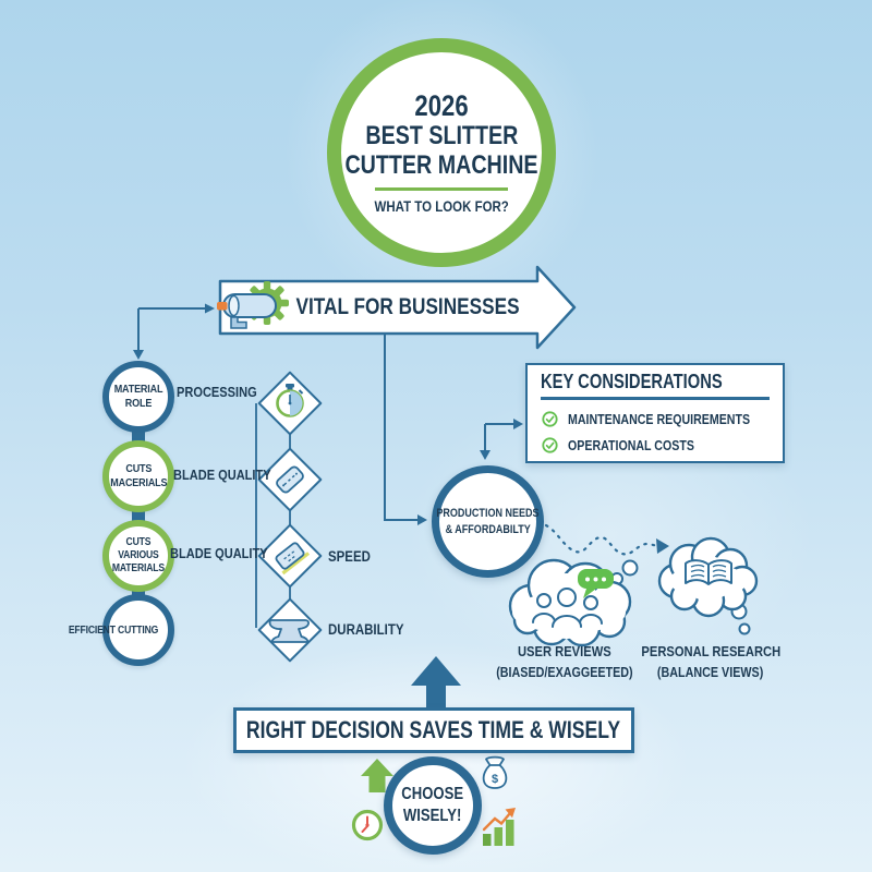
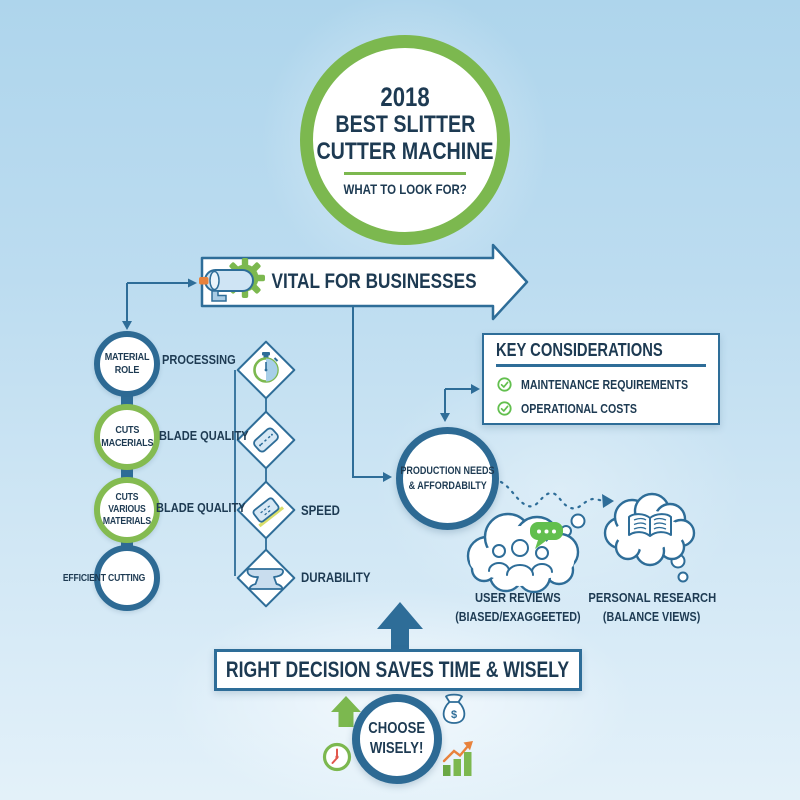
- 2026
+ 2018
  BEST SLITTER
  CUTTER MACHINE
  WHAT TO LOOK FOR?
  $
  VITAL FOR BUSINESSES
  MATERIAL ROLE
  CUTS MACERIALS
  CUTS VARIOUS MATERIALS
  EFFICIENT CUTTING
  PROCESSING
  BLADE QUALITY
  BLADE QUALITY
  SPEED
  DURABILITY
  KEY CONSIDERATIONS
  MAINTENANCE REQUIREMENTS
  OPERATIONAL COSTS
  PRODUCTION NEEDS
  & AFFORDABILTY
  USER REVIEWS
  (BIASED/EXAGGEETED)
  PERSONAL RESEARCH
  (BALANCE VIEWS)
  RIGHT DECISION SAVES TIME & WISELY
  CHOOSE
  WISELY!
